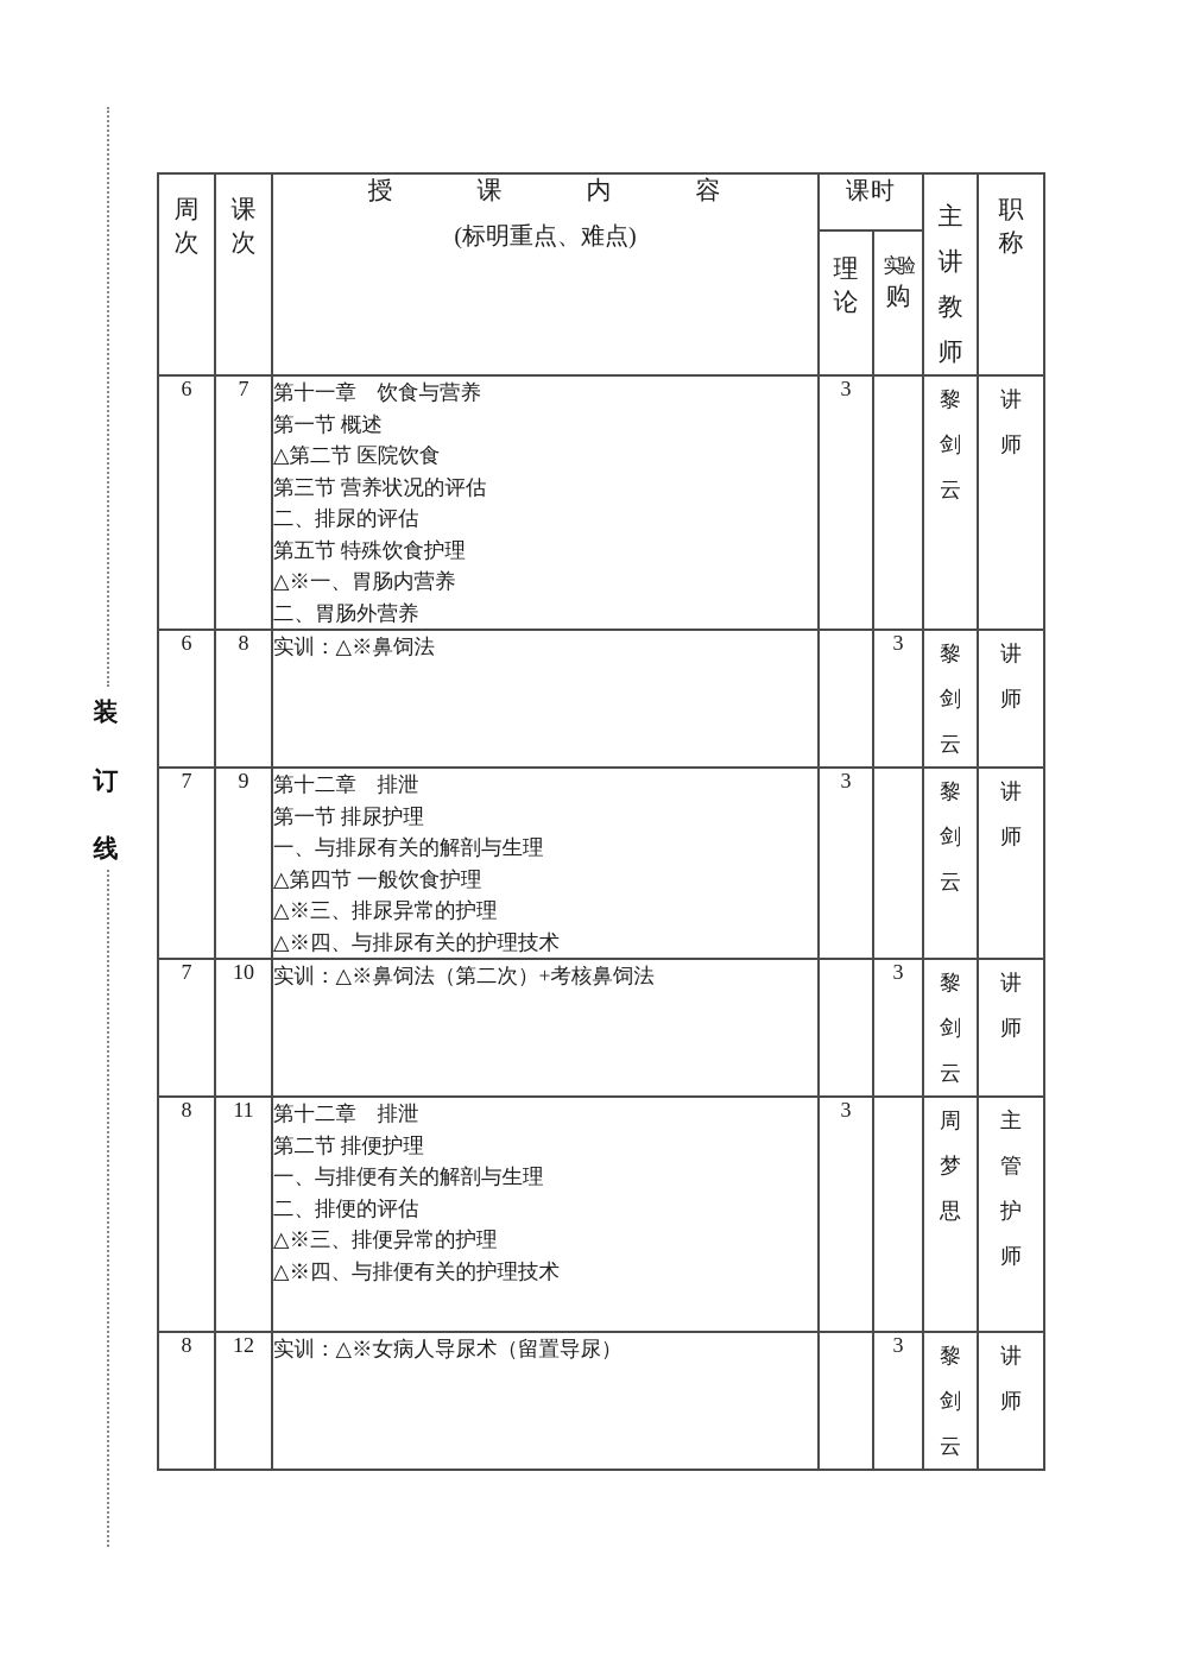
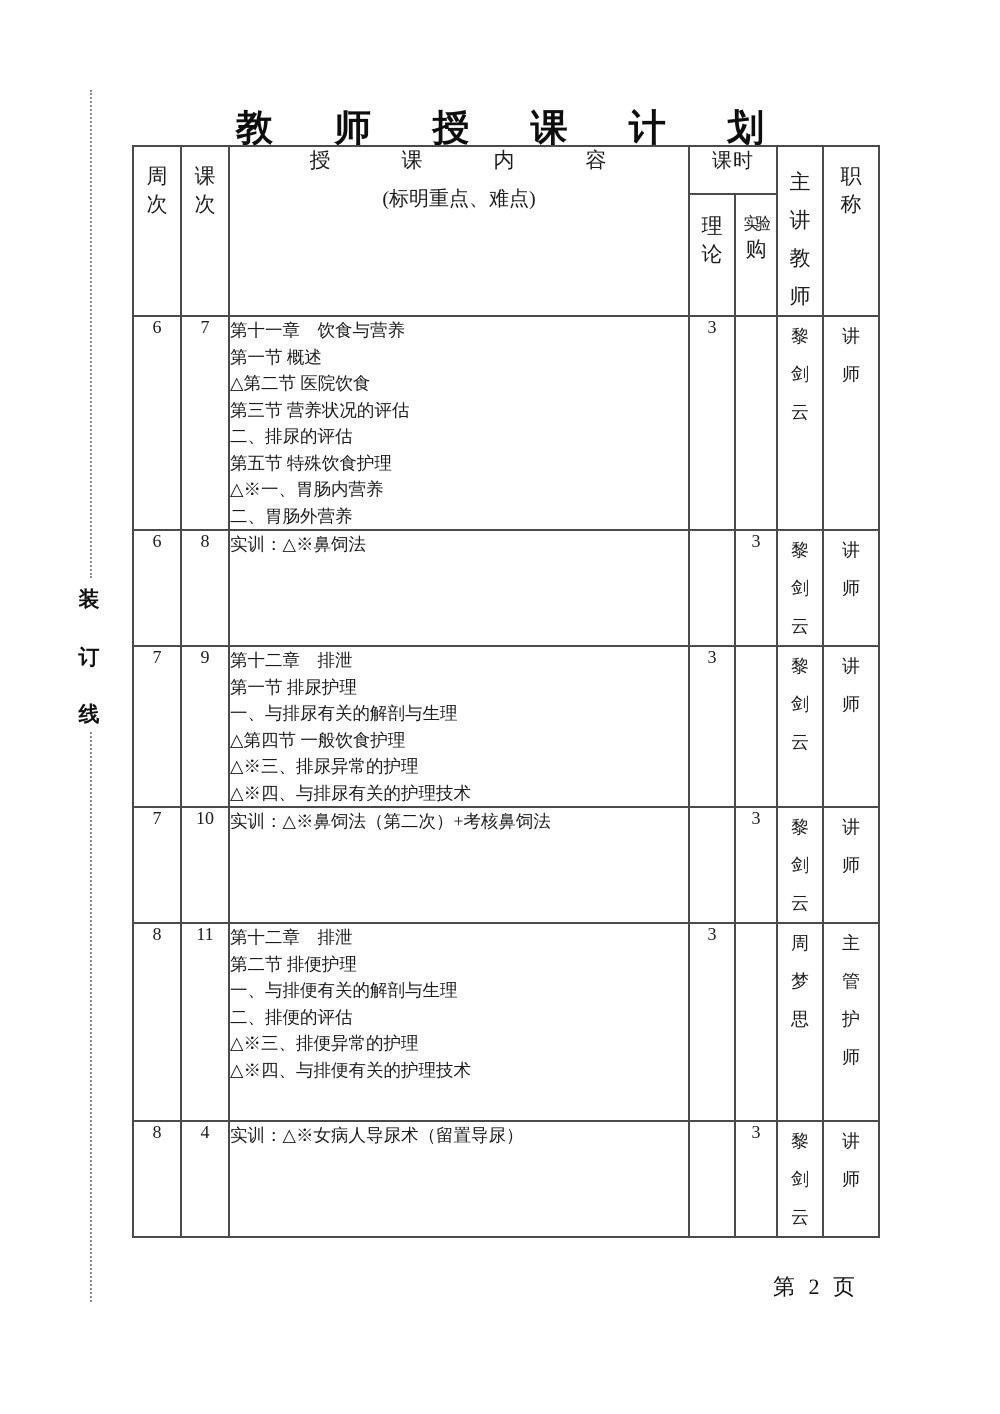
  装
  订
  线
+ 教 师 授 课 计 划
  周 次	课 次	授 课 内 容 (标明重点、难点)	课时	主讲教师	职 称
  理 论	实验 购
  6	7	第十一章 饮食与营养第一节 概述△第二节 医院饮食第三节 营养状况的评估二、排尿的评估第五节 特殊饮食护理△※一、胃肠内营养二、胃肠外营养	3		黎剑云	讲师
  6	8	实训：△※鼻饲法		3	黎剑云	讲师
  7	9	第十二章 排泄第一节 排尿护理一、与排尿有关的解剖与生理△第四节 一般饮食护理△※三、排尿异常的护理△※四、与排尿有关的护理技术	3		黎剑云	讲师
  7	10	实训：△※鼻饲法（第二次）+考核鼻饲法		3	黎剑云	讲师
  8	11	第十二章 排泄第二节 排便护理一、与排便有关的解剖与生理二、排便的评估△※三、排便异常的护理△※四、与排便有关的护理技术	3		周梦思	主管护师
- 8	12	实训：△※女病人导尿术（留置导尿）		3	黎剑云	讲师
+ 8	4	实训：△※女病人导尿术（留置导尿）		3	黎剑云	讲师
+ 第 2 页
